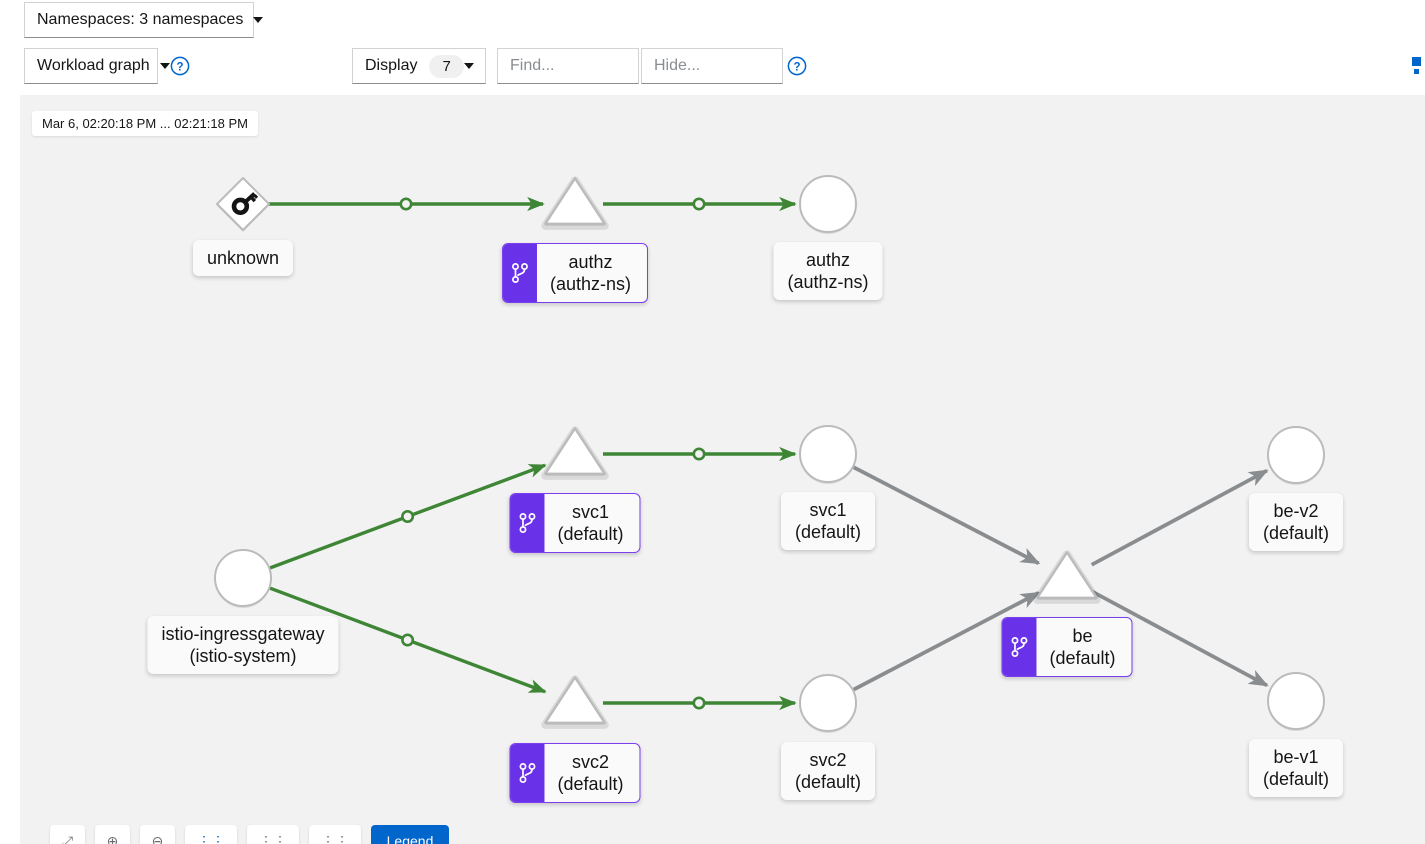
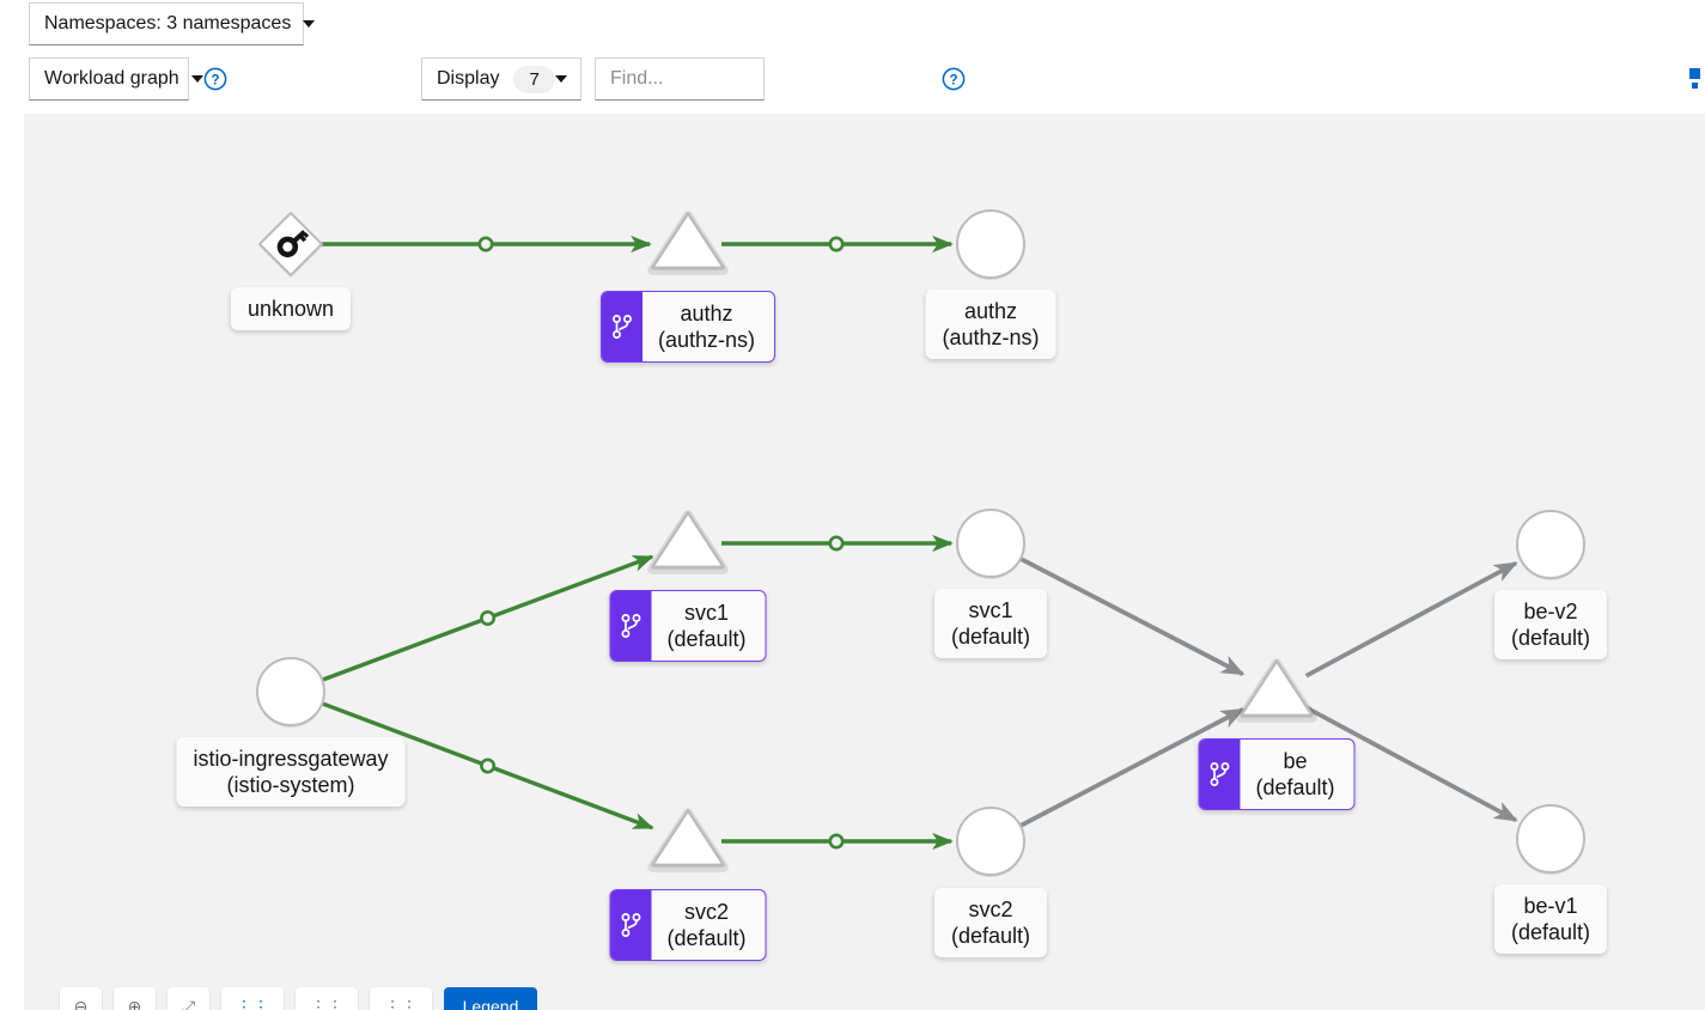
  Namespaces: 3 namespaces
  Workload graph
  ?
  Display
  7
  Find...
- Hide...
  ?
- Mar 6, 02:20:18 PM ... 02:21:18 PM
  unknown
  authz
  (authz-ns)
  authz
  (authz-ns)
  istio-ingressgateway
  (istio-system)
  svc1
  (default)
  svc1
  (default)
  svc2
  (default)
  svc2
  (default)
  be
  (default)
  be-v2
  (default)
  be-v1
  (default)
- ⤢
+ ⊖
  ⊕
- ⊖
+ ⤢
  ⋮⋮
  ⋮⋮
  ⋮⋮
  Legend
